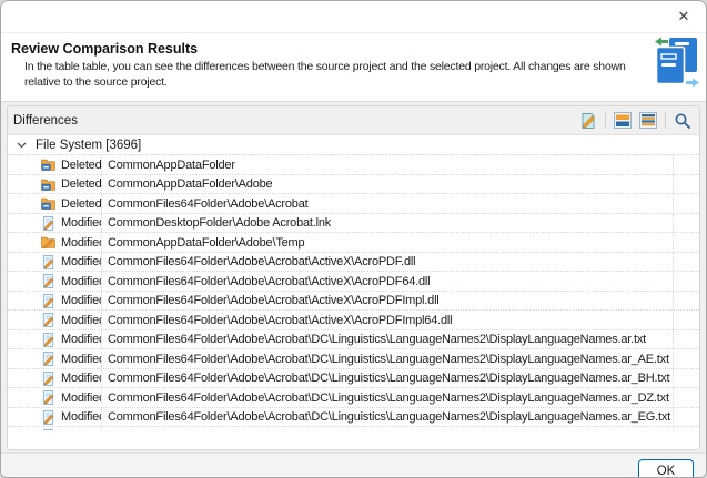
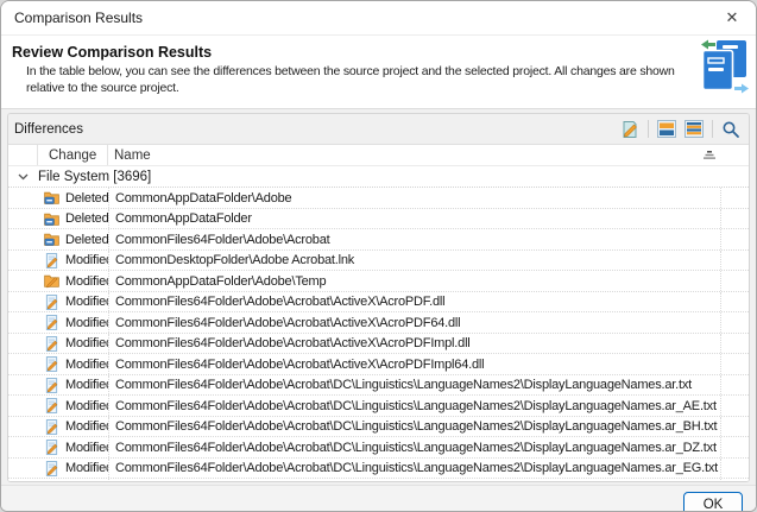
+ Comparison Results
  ✕
  Review Comparison Results
- In the table table, you can see the differences between the source project and the selected project. All changes are shown relative to the source project.
+ In the table below, you can see the differences between the source project and the selected project. All changes are shown relative to the source project.
  Differences
+ Change
+ Name
  File System [3696]
  Deleted
- CommonAppDataFolder
+ CommonAppDataFolder\Adobe
  Deleted
- CommonAppDataFolder\Adobe
+ CommonAppDataFolder
  Deleted
  CommonFiles64Folder\Adobe\Acrobat
  Modifie
  CommonDesktopFolder\Adobe Acrobat.lnk
  Modifie
  CommonAppDataFolder\Adobe\Temp
  Modifie
  CommonFiles64Folder\Adobe\Acrobat\ActiveX\AcroPDF.dll
  Modifie
  CommonFiles64Folder\Adobe\Acrobat\ActiveX\AcroPDF64.dll
  Modifie
  CommonFiles64Folder\Adobe\Acrobat\ActiveX\AcroPDFImpl.dll
  Modifie
  CommonFiles64Folder\Adobe\Acrobat\ActiveX\AcroPDFImpl64.dll
  Modifie
  CommonFiles64Folder\Adobe\Acrobat\DC\Linguistics\LanguageNames2\DisplayLanguageNames.ar.txt
  Modifie
  CommonFiles64Folder\Adobe\Acrobat\DC\Linguistics\LanguageNames2\DisplayLanguageNames.ar_AE.txt
  Modifie
  CommonFiles64Folder\Adobe\Acrobat\DC\Linguistics\LanguageNames2\DisplayLanguageNames.ar_BH.txt
  Modifie
  CommonFiles64Folder\Adobe\Acrobat\DC\Linguistics\LanguageNames2\DisplayLanguageNames.ar_DZ.txt
  Modifie
  CommonFiles64Folder\Adobe\Acrobat\DC\Linguistics\LanguageNames2\DisplayLanguageNames.ar_EG.txt
  OK
